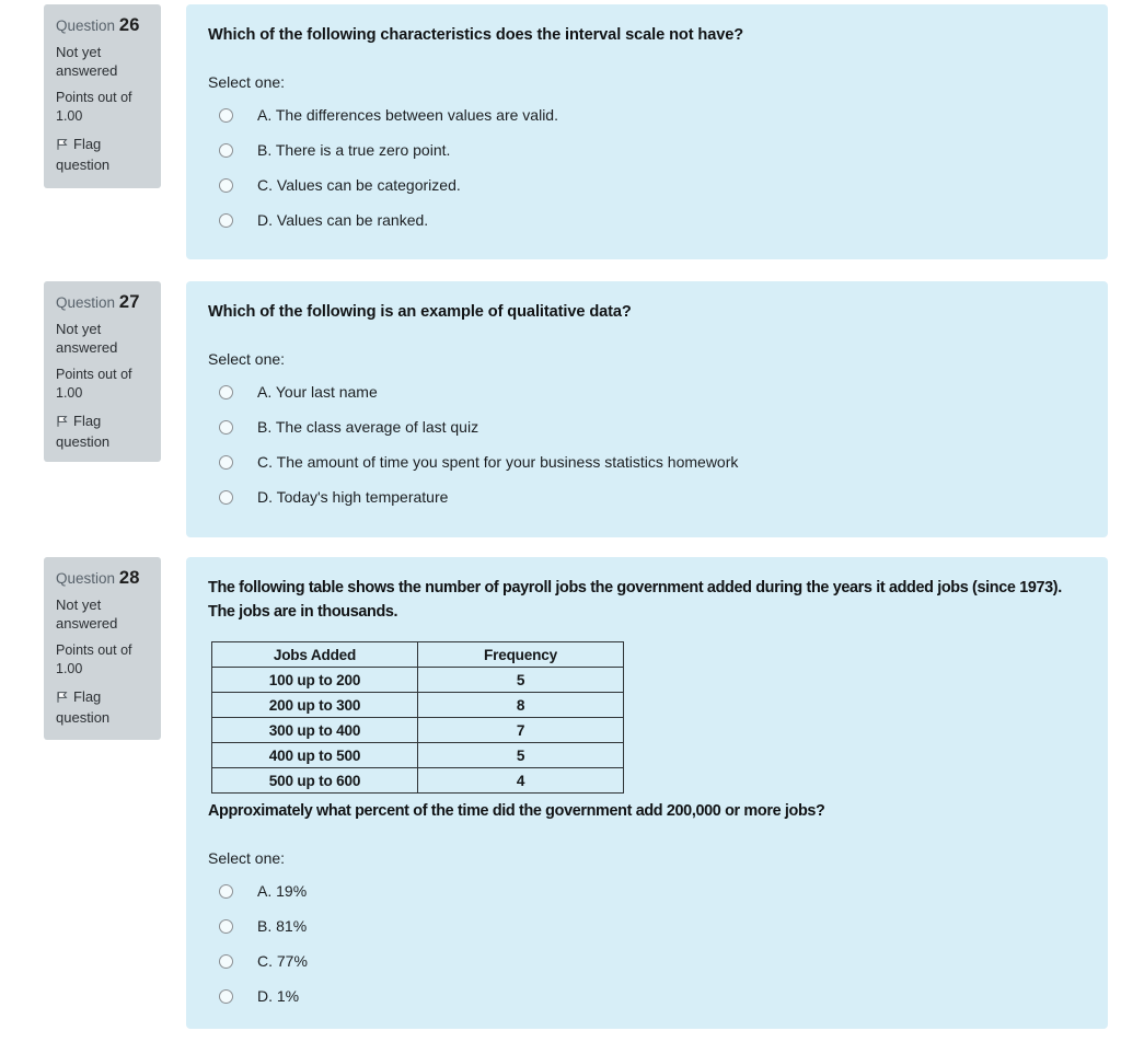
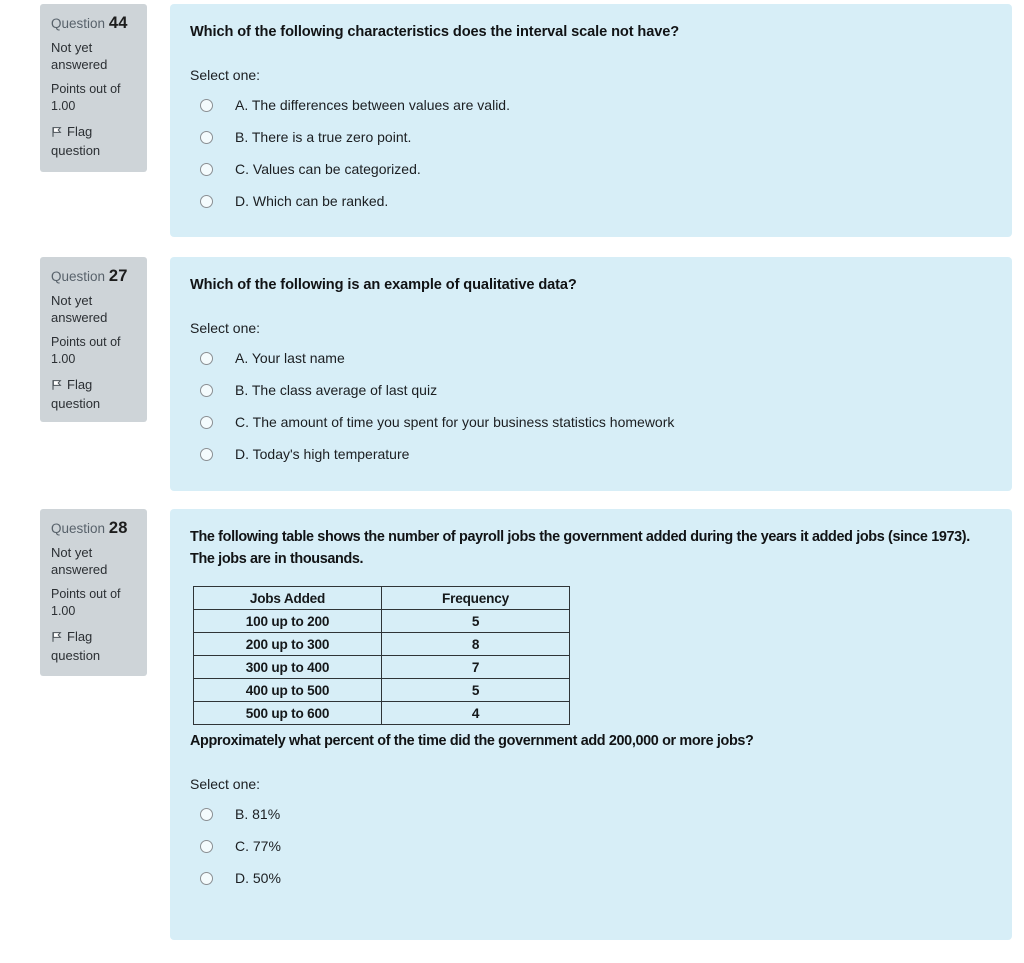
- Question 26
+ Question 44
  Not yet answered
  Points out of 1.00
  Flag question
  Which of the following characteristics does the interval scale not have?
  Select one:
  A. The differences between values are valid.
  B. There is a true zero point.
  C. Values can be categorized.
- D. Values can be ranked.
+ D. Which can be ranked.
  Question 27
  Not yet answered
  Points out of 1.00
  Flag question
  Which of the following is an example of qualitative data?
  Select one:
  A. Your last name
  B. The class average of last quiz
  C. The amount of time you spent for your business statistics homework
  D. Today's high temperature
  Question 28
  Not yet answered
  Points out of 1.00
  Flag question
  The following table shows the number of payroll jobs the government added during the years it added jobs (since 1973). The jobs are in thousands.
  Jobs Added	Frequency
  100 up to 200	5
  200 up to 300	8
  300 up to 400	7
  400 up to 500	5
  500 up to 600	4
  Approximately what percent of the time did the government add 200,000 or more jobs?
  Select one:
- A. 19%
  B. 81%
  C. 77%
- D. 1%
+ D. 50%
